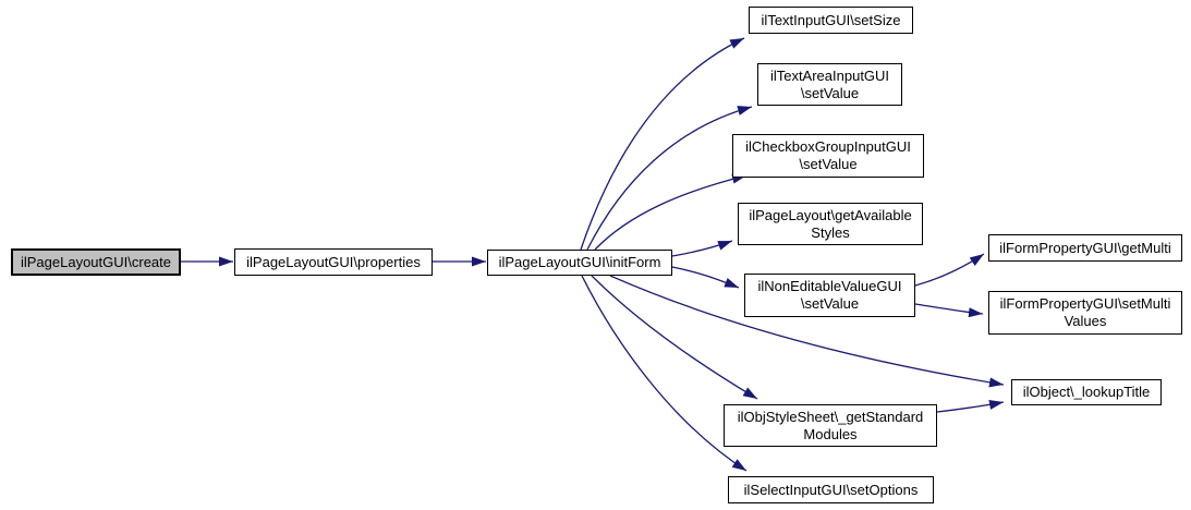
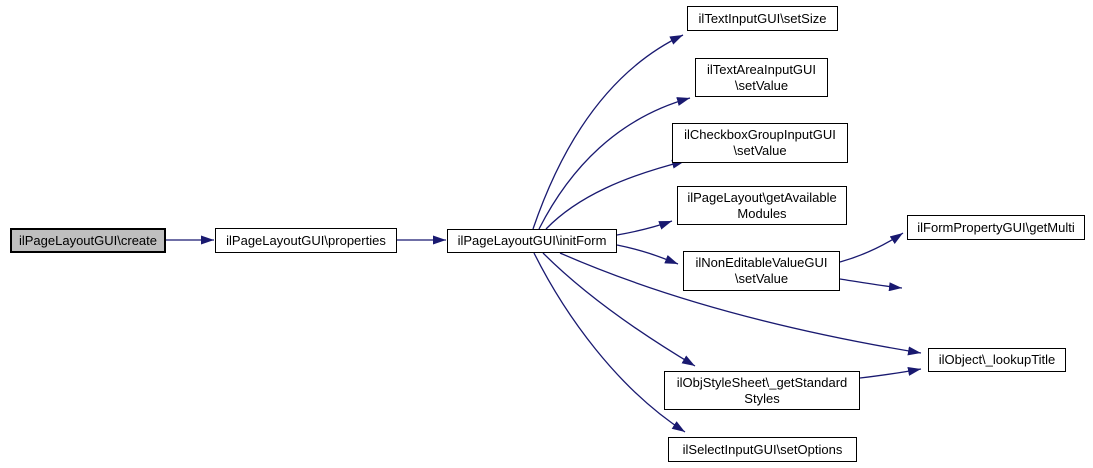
  ilPageLayoutGUI\create
  ilPageLayoutGUI\properties
  ilPageLayoutGUI\initForm
  ilTextInputGUI\setSize
  ilTextAreaInputGUI
  \setValue
  ilCheckboxGroupInputGUI
  \setValue
  ilPageLayout\getAvailable
- Styles
+ Modules
  ilNonEditableValueGUI
  \setValue
  ilFormPropertyGUI\getMulti
- ilFormPropertyGUI\setMulti
- Values
  ilObject\_lookupTitle
  ilObjStyleSheet\_getStandard
- Modules
+ Styles
  ilSelectInputGUI\setOptions
